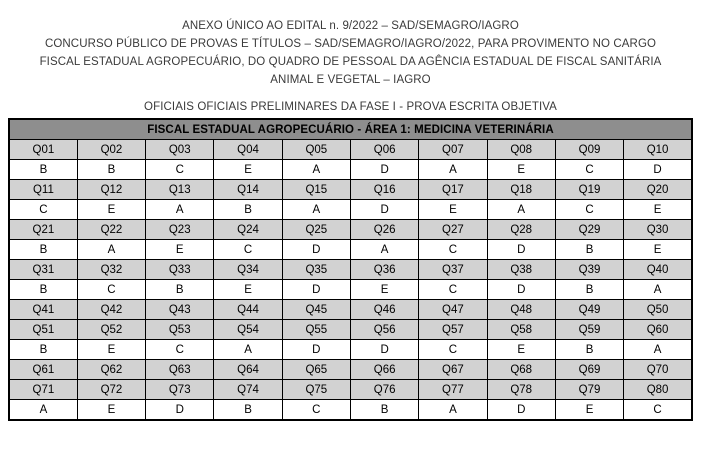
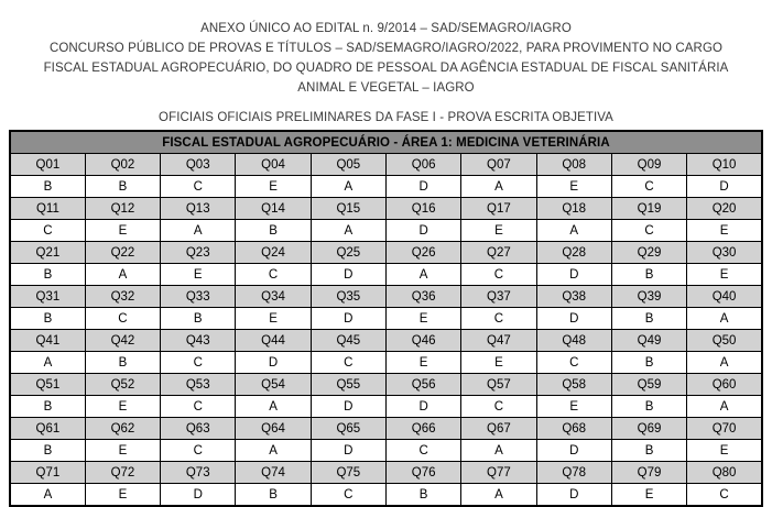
- ANEXO ÚNICO AO EDITAL n. 9/2022 – SAD/SEMAGRO/IAGRO
+ ANEXO ÚNICO AO EDITAL n. 9/2014 – SAD/SEMAGRO/IAGRO
  CONCURSO PÚBLICO DE PROVAS E TÍTULOS – SAD/SEMAGRO/IAGRO/2022, PARA PROVIMENTO NO CARGO
  FISCAL ESTADUAL AGROPECUÁRIO, DO QUADRO DE PESSOAL DA AGÊNCIA ESTADUAL DE FISCAL SANITÁRIA
  ANIMAL E VEGETAL – IAGRO
  OFICIAIS OFICIAIS PRELIMINARES DA FASE I - PROVA ESCRITA OBJETIVA
  FISCAL ESTADUAL AGROPECUÁRIO - ÁREA 1: MEDICINA VETERINÁRIA
  Q01	Q02	Q03	Q04	Q05	Q06	Q07	Q08	Q09	Q10
  B	B	C	E	A	D	A	E	C	D
  Q11	Q12	Q13	Q14	Q15	Q16	Q17	Q18	Q19	Q20
  C	E	A	B	A	D	E	A	C	E
  Q21	Q22	Q23	Q24	Q25	Q26	Q27	Q28	Q29	Q30
  B	A	E	C	D	A	C	D	B	E
  Q31	Q32	Q33	Q34	Q35	Q36	Q37	Q38	Q39	Q40
  B	C	B	E	D	E	C	D	B	A
  Q41	Q42	Q43	Q44	Q45	Q46	Q47	Q48	Q49	Q50
+ A	B	C	D	C	E	E	C	B	A
  Q51	Q52	Q53	Q54	Q55	Q56	Q57	Q58	Q59	Q60
  B	E	C	A	D	D	C	E	B	A
  Q61	Q62	Q63	Q64	Q65	Q66	Q67	Q68	Q69	Q70
+ B	E	C	A	D	C	A	D	B	E
  Q71	Q72	Q73	Q74	Q75	Q76	Q77	Q78	Q79	Q80
  A	E	D	B	C	B	A	D	E	C
